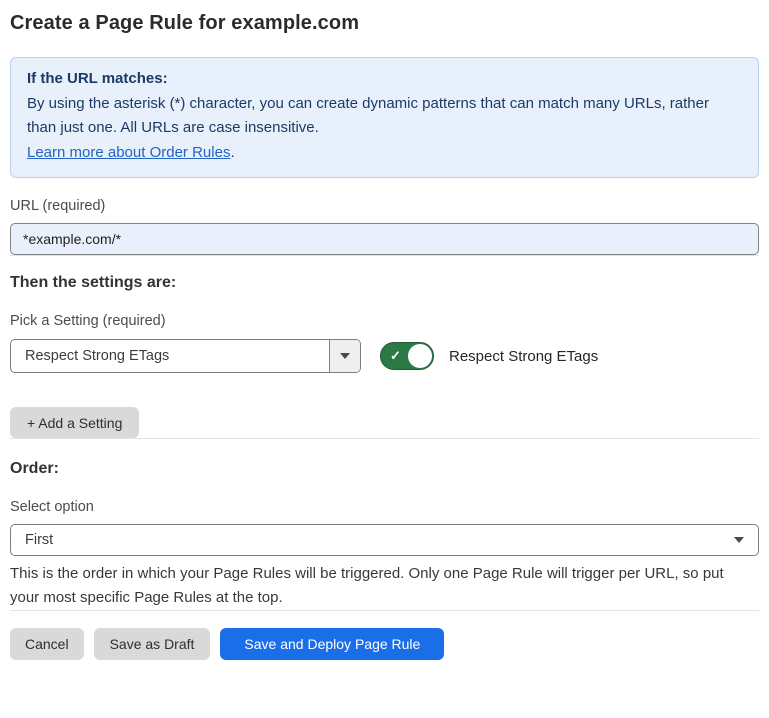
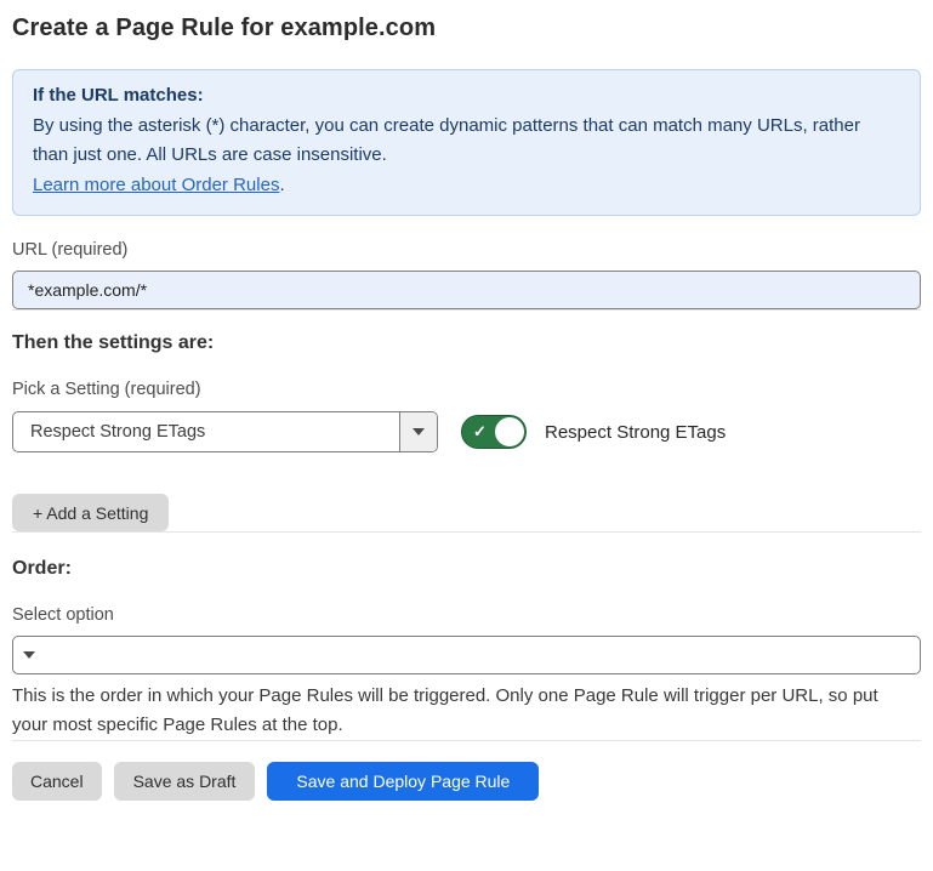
  Create a Page Rule for example.com
  If the URL matches:
  By using the asterisk (*) character, you can create dynamic patterns that can match many URLs, rather than just one. All URLs are case insensitive.
  Learn more about Order Rules.
  URL (required)
  *example.com/*
  Then the settings are:
  Pick a Setting (required)
  Respect Strong ETags
  ✓
  Respect Strong ETags
  + Add a Setting
  Order:
  Select option
- First
  This is the order in which your Page Rules will be triggered. Only one Page Rule will trigger per URL, so put your most specific Page Rules at the top.
  Cancel
  Save as Draft
  Save and Deploy Page Rule
